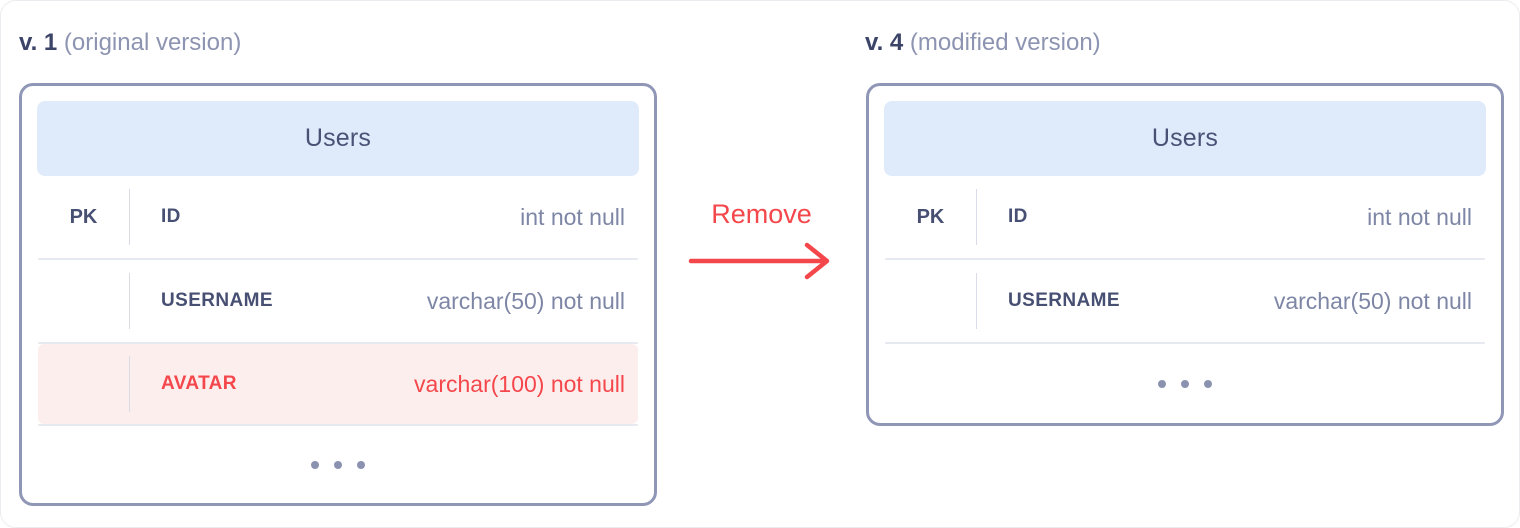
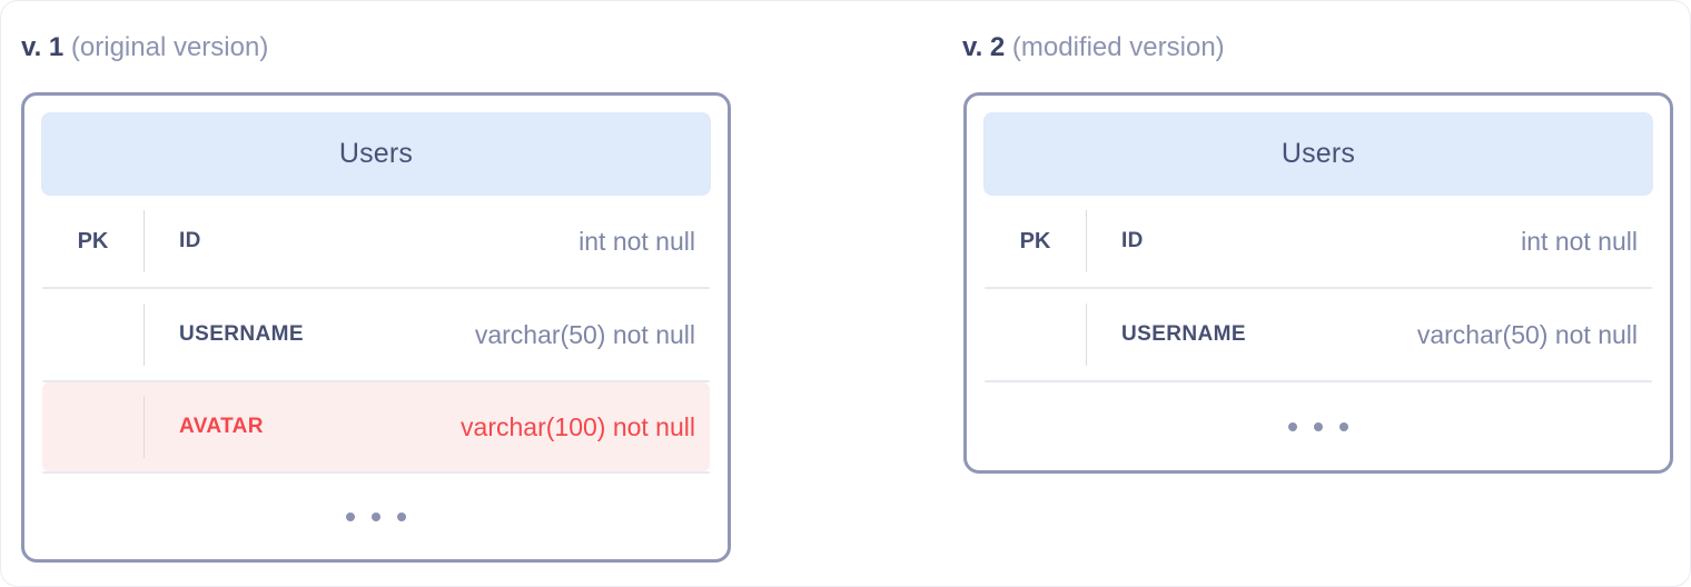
  v. 1 (original version)
- v. 4 (modified version)
+ v. 2 (modified version)
  Users
  PK
  ID
  int not null
  USERNAME
  varchar(50) not null
  AVATAR
  varchar(100) not null
- Remove
  Users
  PK
  ID
  int not null
  USERNAME
  varchar(50) not null
